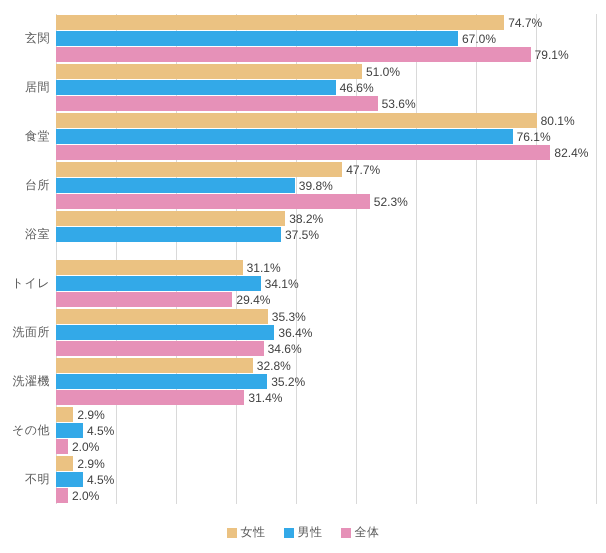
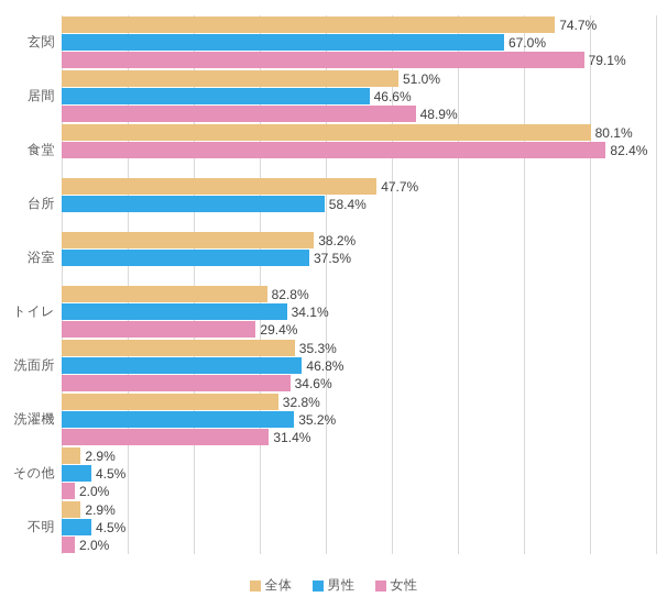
  玄関
  74.7%
  67.0%
  79.1%
  居間
  51.0%
  46.6%
- 53.6%
+ 48.9%
  食堂
  80.1%
- 76.1%
  82.4%
  台所
  47.7%
- 39.8%
+ 58.4%
- 52.3%
  浴室
  38.2%
  37.5%
  トイレ
- 31.1%
+ 82.8%
  34.1%
  29.4%
  洗面所
  35.3%
- 36.4%
+ 46.8%
  34.6%
  洗濯機
  32.8%
  35.2%
  31.4%
  その他
  2.9%
  4.5%
  2.0%
  不明
  2.9%
  4.5%
  2.0%
- 女性
+ 全体
  男性
- 全体
+ 女性
